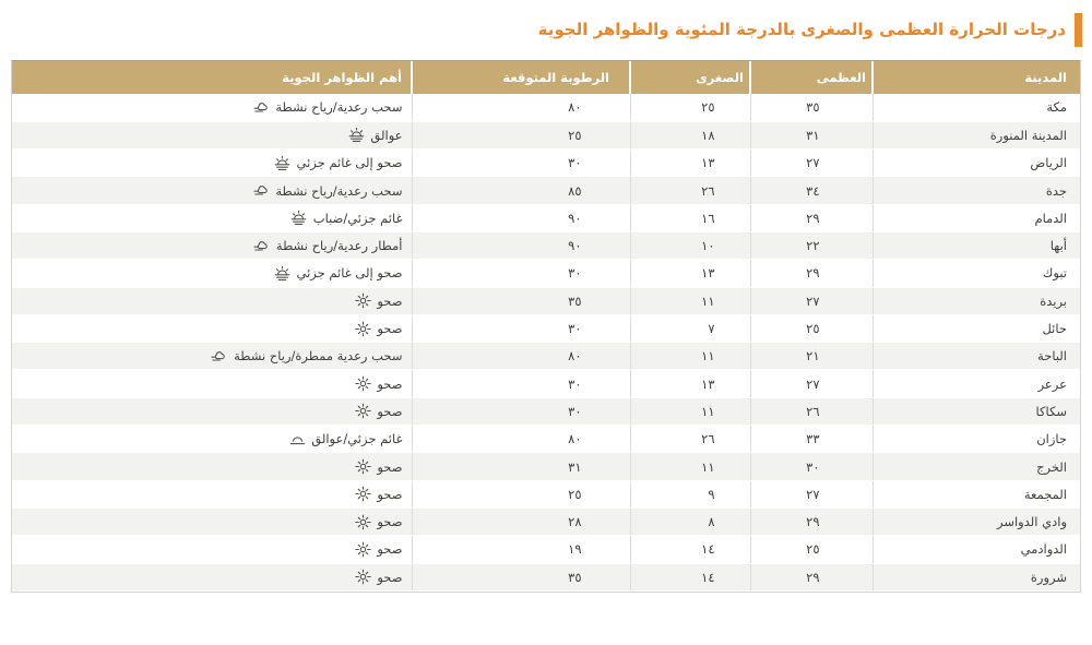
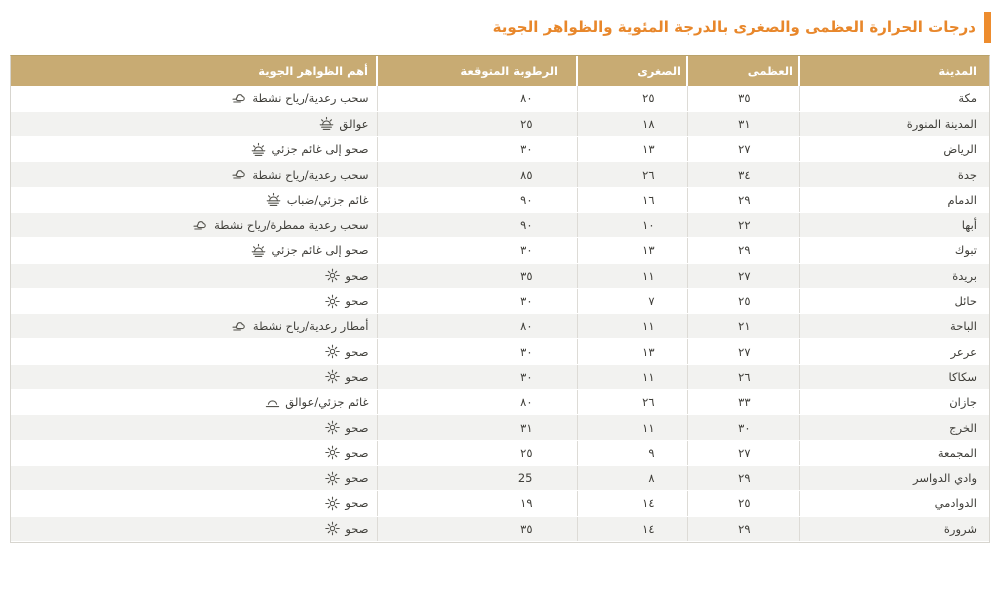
  درجات الحرارة العظمى والصغرى بالدرجة المئوية والظواهر الجوية
  المدينة	العظمى	الصغرى	الرطوبة المتوقعة	أهم الظواهر الجوية
  مكة	٣٥	٢٥	٨٠	سحب رعدية/رياح نشطة
  المدينة المنورة	٣١	١٨	٢٥	عوالق
  الرياض	٢٧	١٣	٣٠	صحو إلى غائم جزئي
  جدة	٣٤	٢٦	٨٥	سحب رعدية/رياح نشطة
  الدمام	٢٩	١٦	٩٠	غائم جزئي/ضباب
- أبها	٢٢	١٠	٩٠	أمطار رعدية/رياح نشطة
+ أبها	٢٢	١٠	٩٠	سحب رعدية ممطرة/رياح نشطة
  تبوك	٢٩	١٣	٣٠	صحو إلى غائم جزئي
  بريدة	٢٧	١١	٣٥	صحو
  حائل	٢٥	٧	٣٠	صحو
- الباحة	٢١	١١	٨٠	سحب رعدية ممطرة/رياح نشطة
+ الباحة	٢١	١١	٨٠	أمطار رعدية/رياح نشطة
  عرعر	٢٧	١٣	٣٠	صحو
  سكاكا	٢٦	١١	٣٠	صحو
  جازان	٣٣	٢٦	٨٠	غائم جزئي/عوالق
  الخرج	٣٠	١١	٣١	صحو
  المجمعة	٢٧	٩	٢٥	صحو
- وادي الدواسر	٢٩	٨	٢٨	صحو
+ وادي الدواسر	٢٩	٨	25	صحو
  الدوادمي	٢٥	١٤	١٩	صحو
  شرورة	٢٩	١٤	٣٥	صحو
